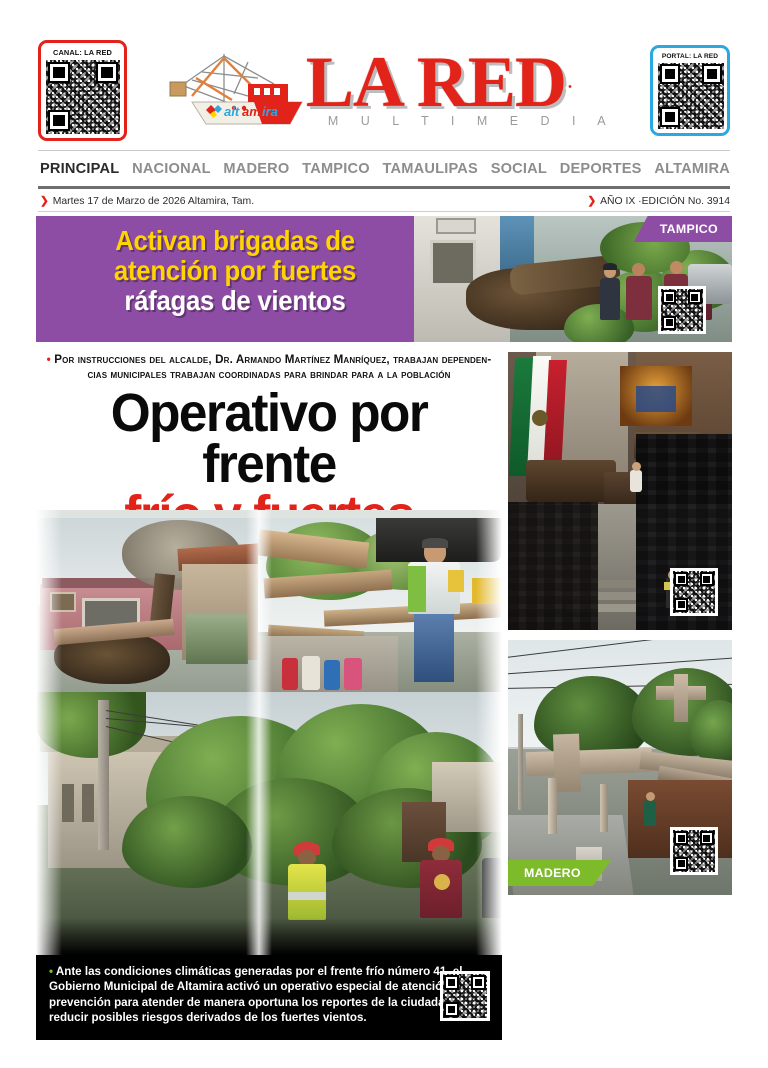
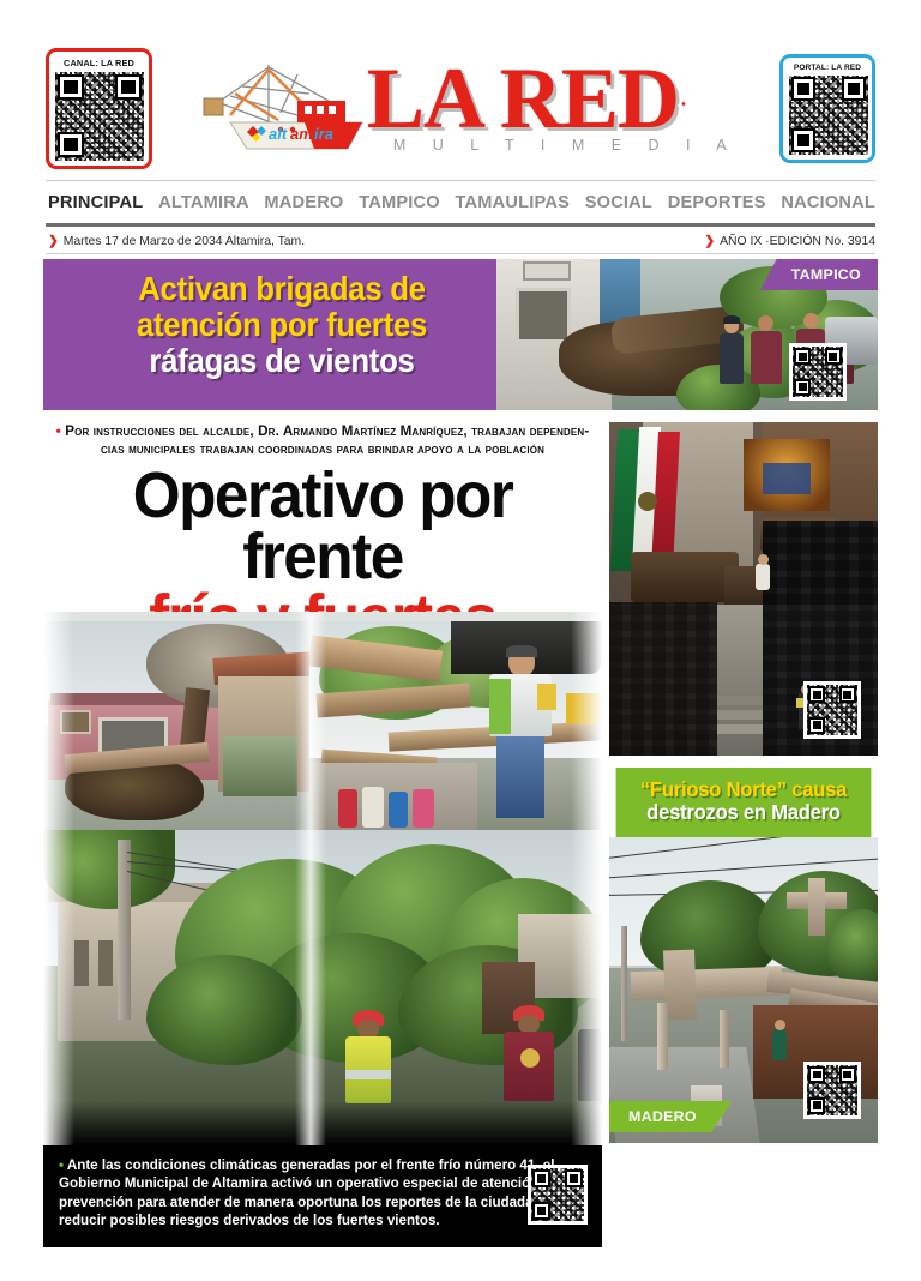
  CANAL: LA RED
  alt
  am
  ira
  LA RED
  M U L T I M E D I A
  PRINCIPAL
- NACIONAL
+ ALTAMIRA
  MADERO
  TAMPICO
  TAMAULIPAS
  SOCIAL
  DEPORTES
- ALTAMIRA
+ NACIONAL
  ❯
- Martes 17 de Marzo de 2026 Altamira, Tam.
+ Martes 17 de Marzo de 2034 Altamira, Tam.
  ❯
  AÑO IX ·EDICIÓN No. 3914
  Activan brigadas de
  atención por fuertes
  ráfagas de vientos
  TAMPICO
  • Por instrucciones del alcalde, Dr. Armando Martínez Manríquez, trabajan dependen-
- cias municipales trabajan coordinadas para brindar para a la población
+ cias municipales trabajan coordinadas para brindar apoyo a la población
  Operativo por frente
  • Ante las condiciones climáticas generadas por el frente frío número 4 Gobierno Municipal de Altamira activó un operativo especial de atenció prevención para atender de manera oportuna los reportes de la ciudad reducir posibles riesgos derivados de los fuertes vientos.
+ “Furioso Norte” causa
+ destrozos en Madero
  MADERO
